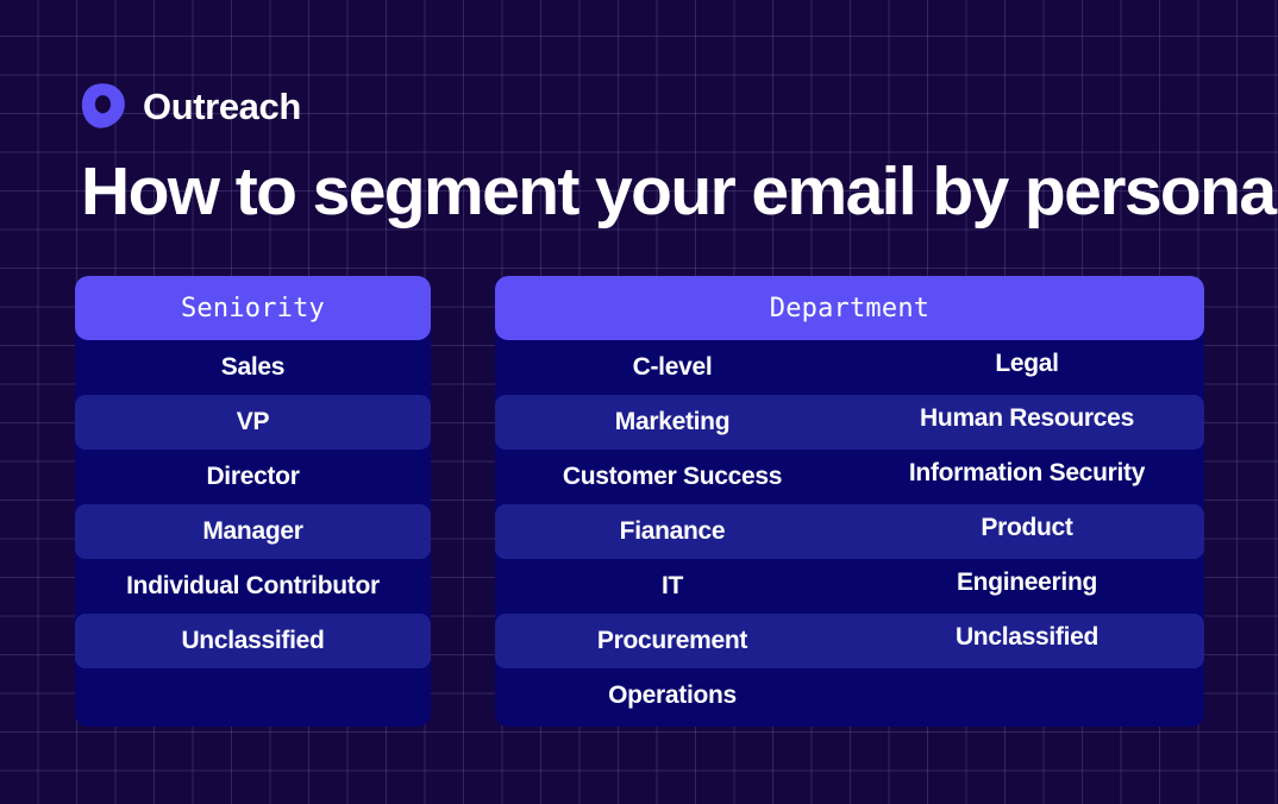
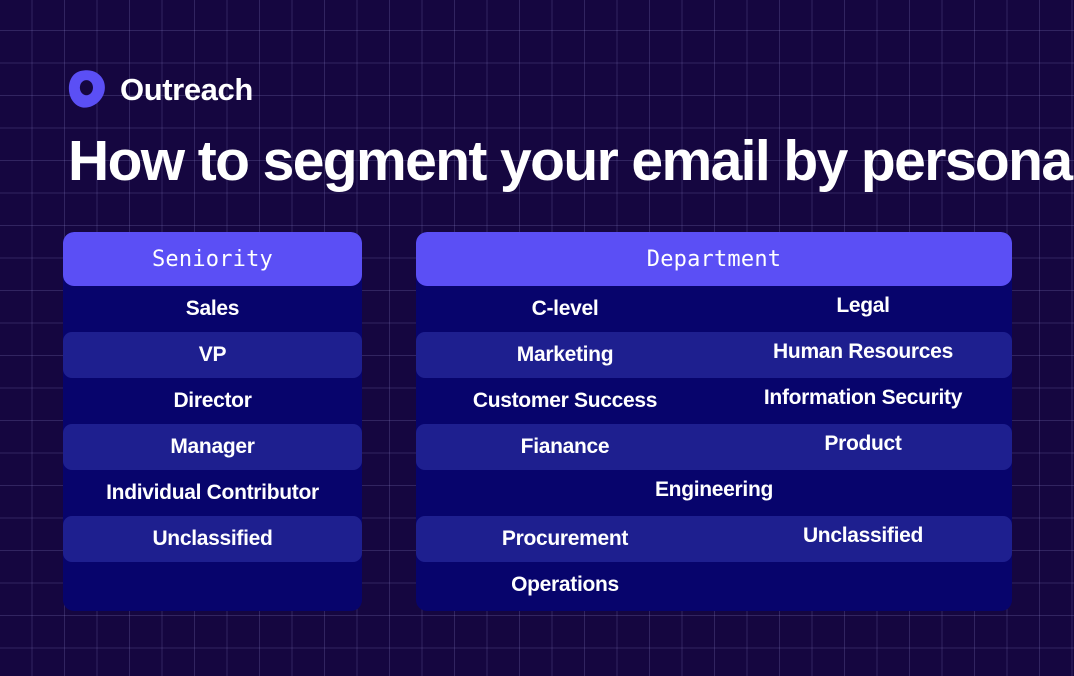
  Outreach
  How to segment your email by persona
  Seniority
  Sales
  VP
  Director
  Manager
  Individual Contributor
  Unclassified
  Department
  C-level
  Legal
  Marketing
  Human Resources
  Customer Success
  Information Security
  Fianance
  Product
- IT
  Engineering
  Procurement
  Unclassified
  Operations
